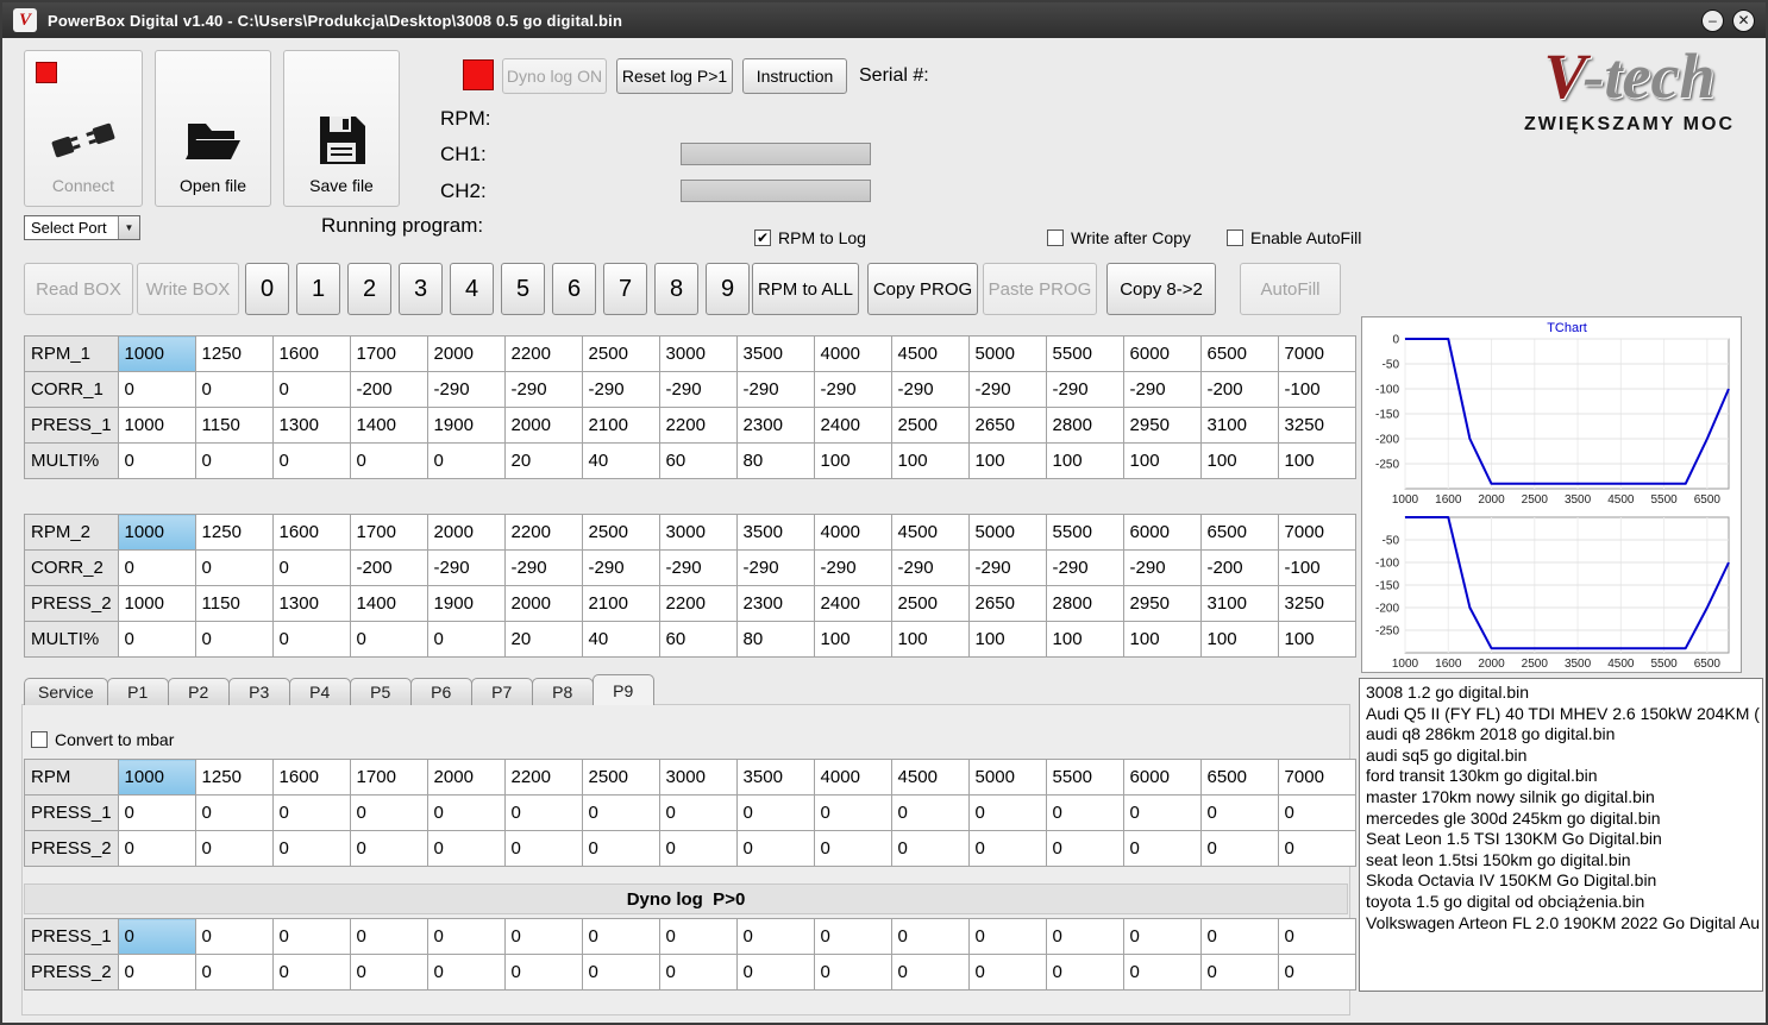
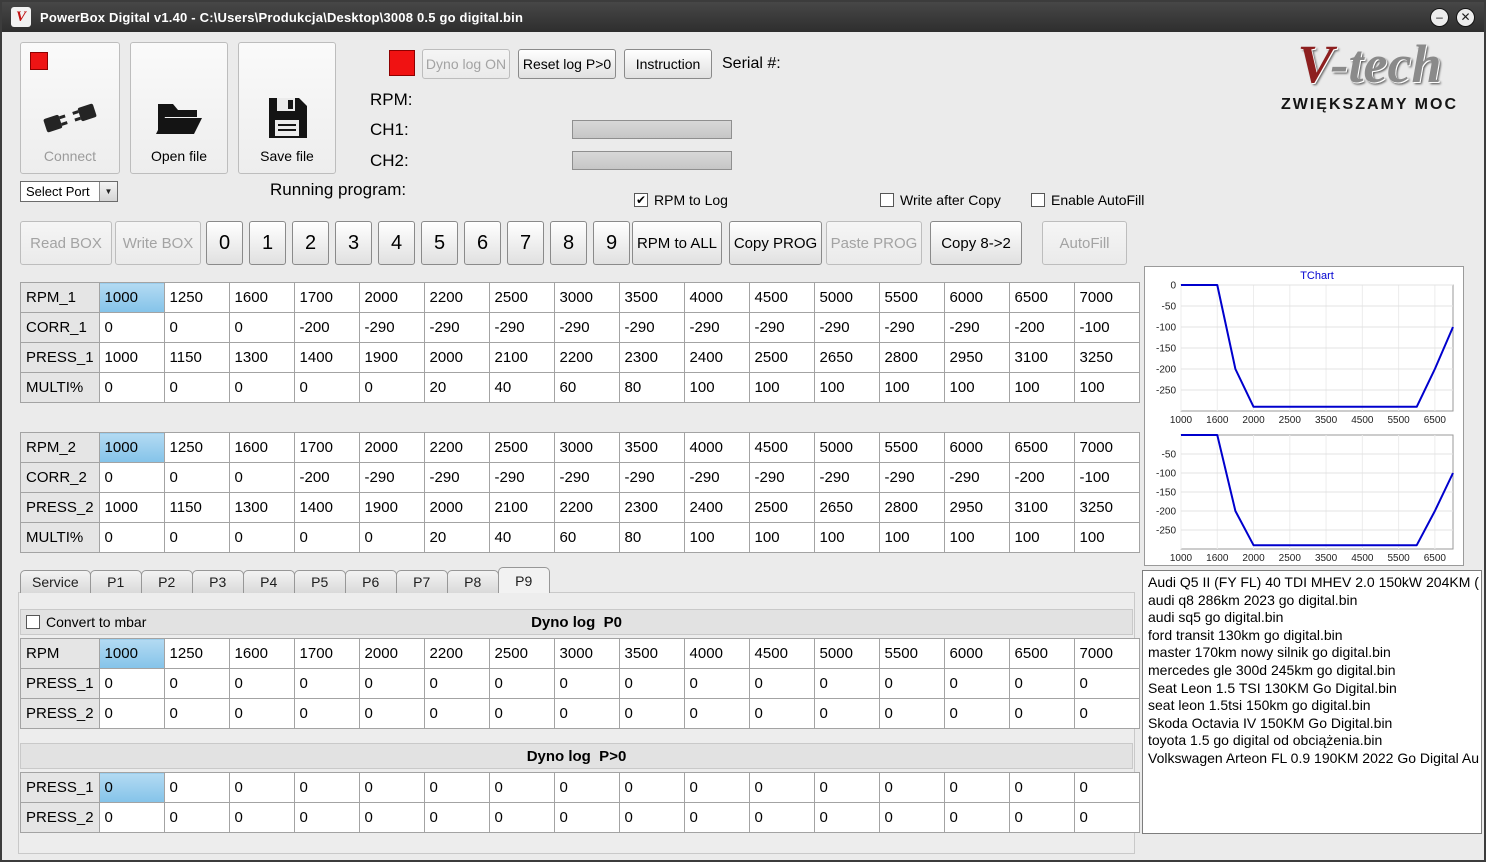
  V
  PowerBox Digital v1.40 - C:\Users\Produkcja\Desktop\3008 0.5 go digital.bin
  –
  ✕
  Connect
  Open file
  Save file
  Dyno log ON
- Reset log P>1
+ Reset log P>0
  Instruction
  Serial #:
  RPM:
  CH1:
  CH2:
  Running program:
  Select Port
  ▼
  RPM to Log
  Write after Copy
  Enable AutoFill
  V-tech
  ZWIĘKSZAMY MOC
  Read BOX
  Write BOX
  0
  1
  2
  3
  4
  5
  6
  7
  8
  9
  RPM to ALL
  Copy PROG
  Paste PROG
  Copy 8->2
  AutoFill
  RPM_1	1000	1250	1600	1700	2000	2200	2500	3000	3500	4000	4500	5000	5500	6000	6500	7000
  CORR_1	0	0	0	-200	-290	-290	-290	-290	-290	-290	-290	-290	-290	-290	-200	-100
  PRESS_1	1000	1150	1300	1400	1900	2000	2100	2200	2300	2400	2500	2650	2800	2950	3100	3250
  MULTI%	0	0	0	0	0	20	40	60	80	100	100	100	100	100	100	100
  RPM_2	1000	1250	1600	1700	2000	2200	2500	3000	3500	4000	4500	5000	5500	6000	6500	7000
  CORR_2	0	0	0	-200	-290	-290	-290	-290	-290	-290	-290	-290	-290	-290	-200	-100
  PRESS_2	1000	1150	1300	1400	1900	2000	2100	2200	2300	2400	2500	2650	2800	2950	3100	3250
  MULTI%	0	0	0	0	0	20	40	60	80	100	100	100	100	100	100	100
  Service
  P1
  P2
  P3
  P4
  P5
  P6
  P7
  P8
  P9
+ Dyno log P0
  Convert to mbar
  RPM	1000	1250	1600	1700	2000	2200	2500	3000	3500	4000	4500	5000	5500	6000	6500	7000
  PRESS_1	0	0	0	0	0	0	0	0	0	0	0	0	0	0	0	0
  PRESS_2	0	0	0	0	0	0	0	0	0	0	0	0	0	0	0	0
  Dyno log P>0
  PRESS_1	0	0	0	0	0	0	0	0	0	0	0	0	0	0	0	0
  PRESS_2	0	0	0	0	0	0	0	0	0	0	0	0	0	0	0	0
  1000
  1600
  2000
  2500
  3500
  4500
  5500
  6500
  0
  -50
  -100
  -150
  -200
  -250
  TChart
  1000
  1600
  2000
  2500
  3500
  4500
  5500
  6500
  -50
  -100
  -150
  -200
  -250
- 3008 1.2 go digital.bin
- Audi Q5 II (FY FL) 40 TDI MHEV 2.6 150kW 204KM (
+ Audi Q5 II (FY FL) 40 TDI MHEV 2.0 150kW 204KM (
- audi q8 286km 2018 go digital.bin
+ audi q8 286km 2023 go digital.bin
  audi sq5 go digital.bin
  ford transit 130km go digital.bin
  master 170km nowy silnik go digital.bin
  mercedes gle 300d 245km go digital.bin
  Seat Leon 1.5 TSI 130KM Go Digital.bin
  seat leon 1.5tsi 150km go digital.bin
  Skoda Octavia IV 150KM Go Digital.bin
  toyota 1.5 go digital od obciążenia.bin
- Volkswagen Arteon FL 2.0 190KM 2022 Go Digital Au
+ Volkswagen Arteon FL 0.9 190KM 2022 Go Digital Au
